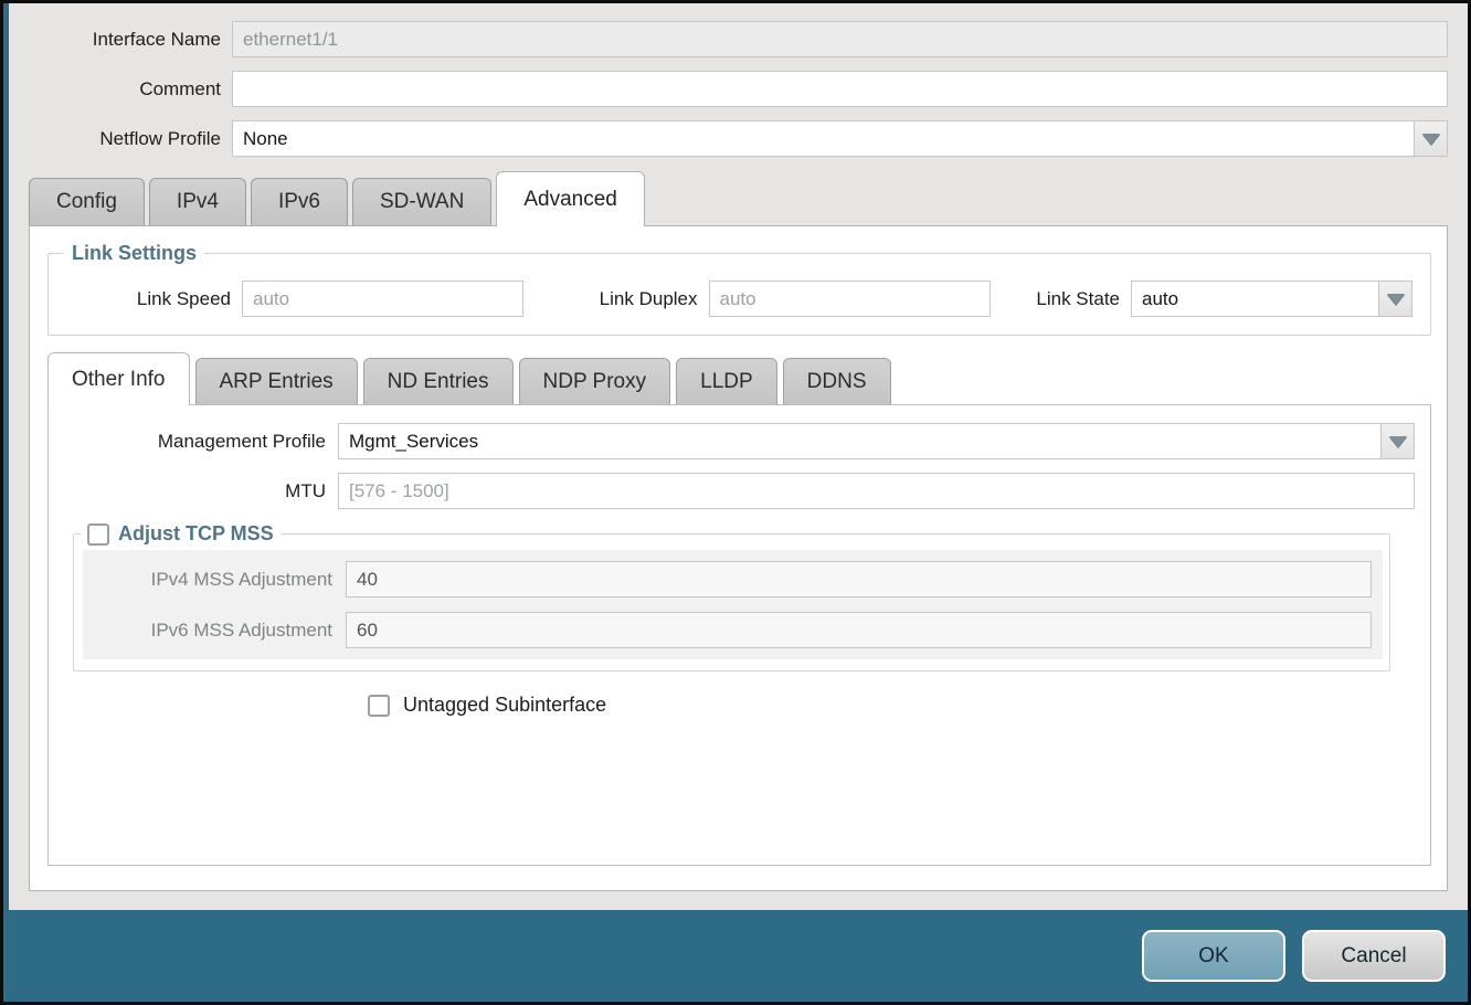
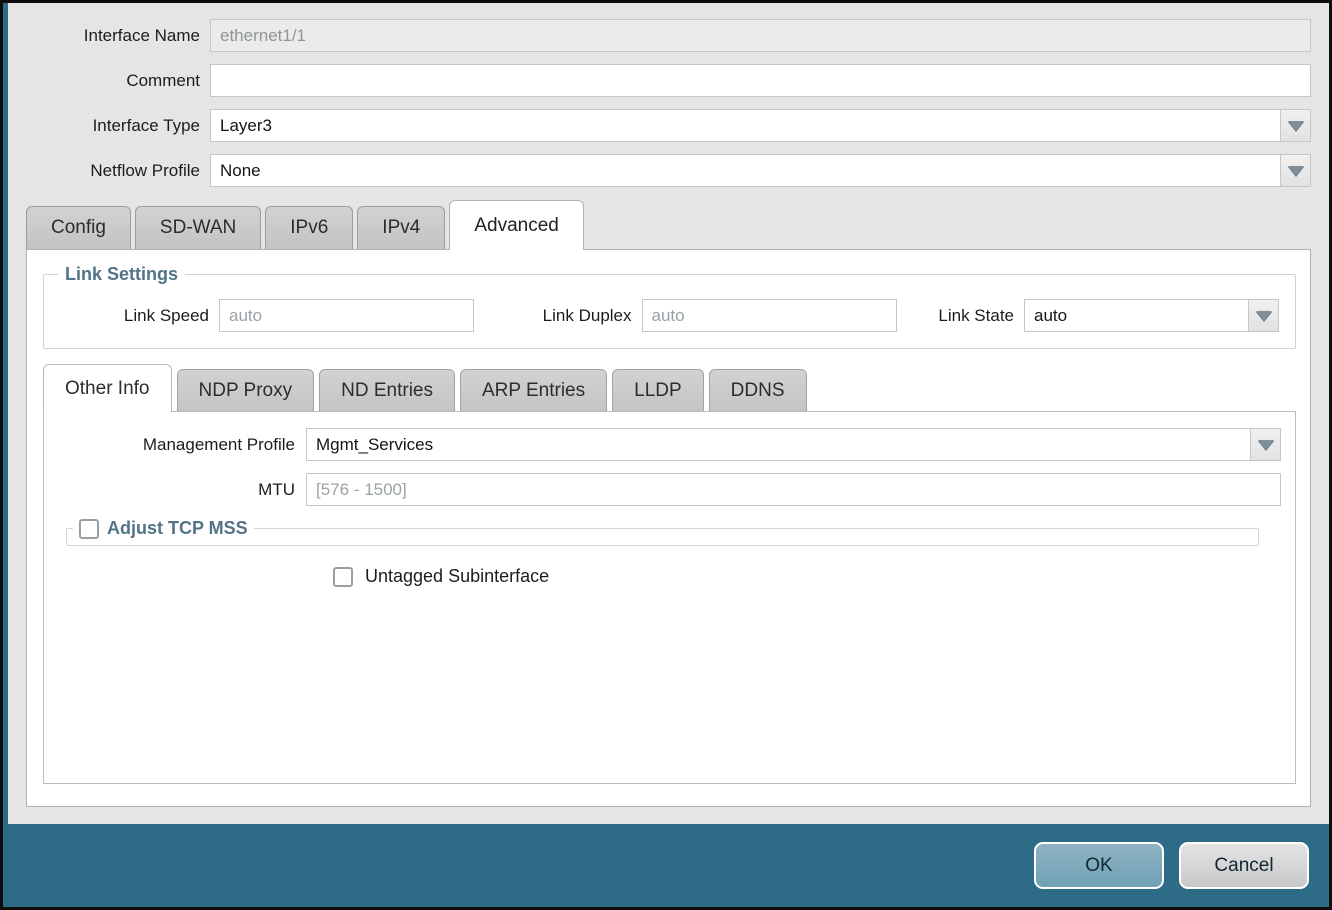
  Interface Name
  ethernet1/1
  Comment
+ Interface Type
+ Layer3
  Netflow Profile
  None
  Config
- IPv4
+ SD-WAN
  IPv6
- SD-WAN
+ IPv4
  Advanced
  Link Settings
  Link Speed
  auto
  Link Duplex
  auto
  Link State
  auto
  Other Info
- ARP Entries
+ NDP Proxy
  ND Entries
- NDP Proxy
+ ARP Entries
  LLDP
  DDNS
  Management Profile
  Mgmt_Services
  MTU
  [576 - 1500]
  Adjust TCP MSS
- IPv4 MSS Adjustment
- 40
- IPv6 MSS Adjustment
- 60
  Untagged Subinterface
  OK
  Cancel
